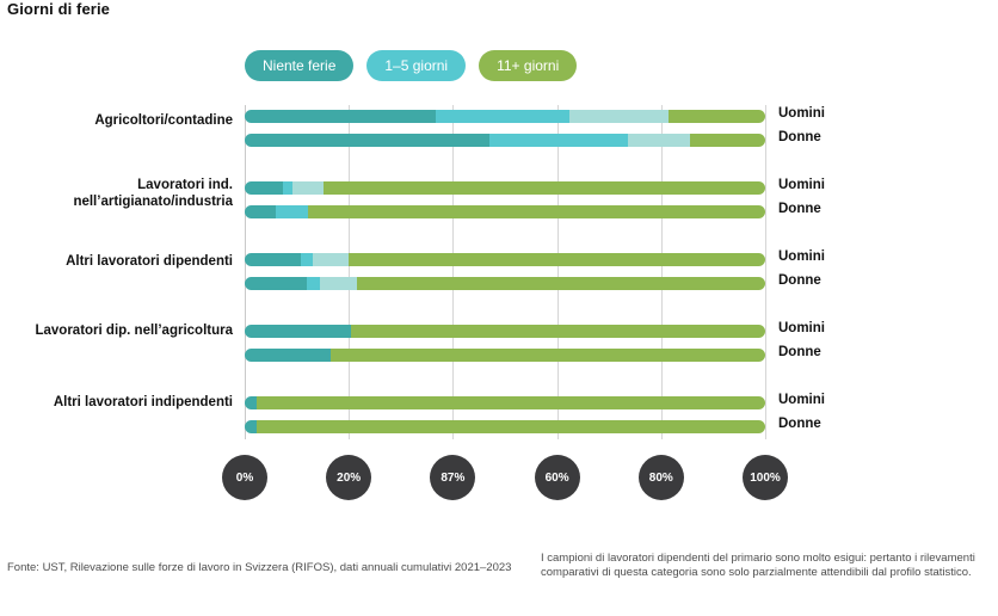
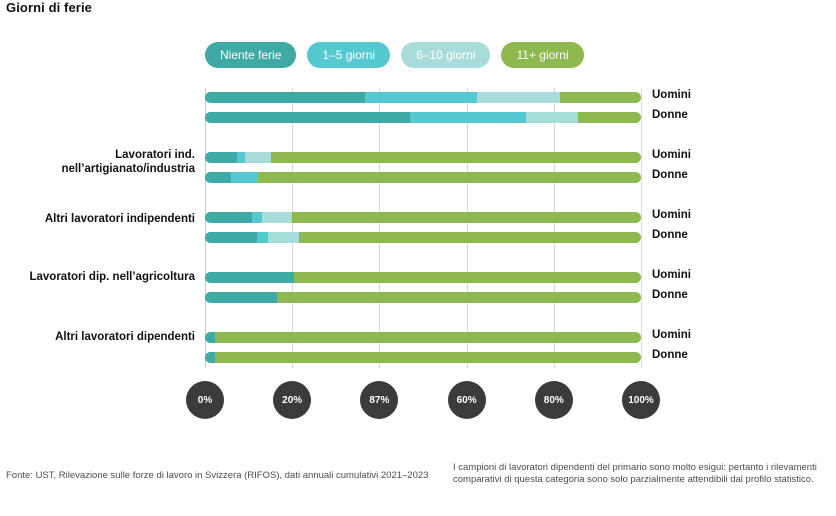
  Giorni di ferie
  Niente ferie
  1–5 giorni
+ 6–10 giorni
  11+ giorni
- Agricoltori/contadine
  Lavoratori ind.
  nell’artigianato/industria
- Altri lavoratori dipendenti
+ Altri lavoratori indipendenti
  Lavoratori dip. nell’agricoltura
- Altri lavoratori indipendenti
+ Altri lavoratori dipendenti
  Uomini
  Donne
  Uomini
  Donne
  Uomini
  Donne
  Uomini
  Donne
  Uomini
  Donne
  0%
  20%
  87%
  60%
  80%
  100%
  Fonte: UST, Rilevazione sulle forze di lavoro in Svizzera (RIFOS), dati annuali cumulativi 2021–2023
  I campioni di lavoratori dipendenti del primario sono molto esigui: pertanto i rilevamenti comparativi di questa categoria sono solo parzialmente attendibili dal profilo statistico.
